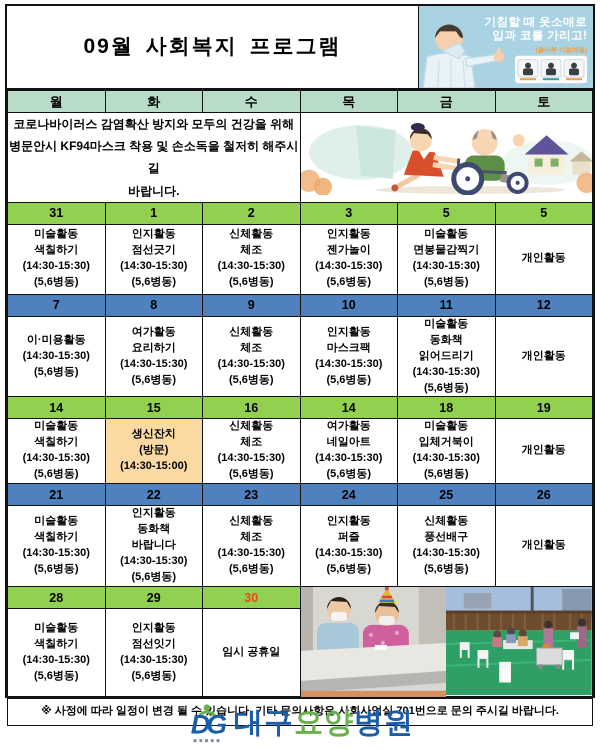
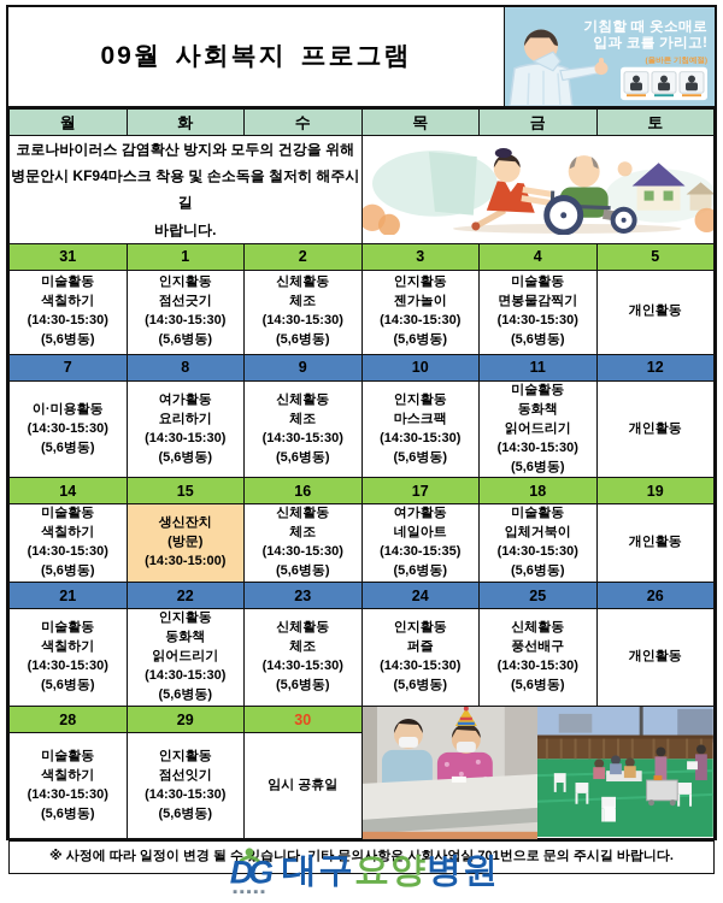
  09월 사회복지 프로그램
  기침할 때 옷소매로
  입과 코를 가리고!
  월	화	수	목	금	토
  코로나바이러스 감염확산 방지와 모두의 건강을 위해 병문안시 KF94마스크 착용 및 손소독을 철저히 해주시길 바랍니다.
- 31	1	2	3	5	5
+ 31	1	2	3	4	5
  미술활동 색칠하기 (14:30-15:30) (5,6병동)	인지활동 점선긋기 (14:30-15:30) (5,6병동)	신체활동 체조 (14:30-15:30) (5,6병동)	인지활동 젠가놀이 (14:30-15:30) (5,6병동)	미술활동 면봉물감찍기 (14:30-15:30) (5,6병동)	개인활동
  7	8	9	10	11	12
  이·미용활동 (14:30-15:30) (5,6병동)	여가활동 요리하기 (14:30-15:30) (5,6병동)	신체활동 체조 (14:30-15:30) (5,6병동)	인지활동 마스크팩 (14:30-15:30) (5,6병동)	미술활동 동화책 읽어드리기 (14:30-15:30) (5,6병동)	개인활동
- 14	15	16	14	18	19
+ 14	15	16	17	18	19
- 미술활동 색칠하기 (14:30-15:30) (5,6병동)	생신잔치 (방문) (14:30-15:00)	신체활동 체조 (14:30-15:30) (5,6병동)	여가활동 네일아트 (14:30-15:30) (5,6병동)	미술활동 입체거북이 (14:30-15:30) (5,6병동)	개인활동
+ 미술활동 색칠하기 (14:30-15:30) (5,6병동)	생신잔치 (방문) (14:30-15:00)	신체활동 체조 (14:30-15:30) (5,6병동)	여가활동 네일아트 (14:30-15:35) (5,6병동)	미술활동 입체거북이 (14:30-15:30) (5,6병동)	개인활동
  21	22	23	24	25	26
- 미술활동 색칠하기 (14:30-15:30) (5,6병동)	인지활동 동화책 바랍니다 (14:30-15:30) (5,6병동)	신체활동 체조 (14:30-15:30) (5,6병동)	인지활동 퍼즐 (14:30-15:30) (5,6병동)	신체활동 풍선배구 (14:30-15:30) (5,6병동)	개인활동
+ 미술활동 색칠하기 (14:30-15:30) (5,6병동)	인지활동 동화책 읽어드리기 (14:30-15:30) (5,6병동)	신체활동 체조 (14:30-15:30) (5,6병동)	인지활동 퍼즐 (14:30-15:30) (5,6병동)	신체활동 풍선배구 (14:30-15:30) (5,6병동)	개인활동
  28	29	30
  미술활동 색칠하기 (14:30-15:30) (5,6병동)	인지활동 점선잇기 (14:30-15:30) (5,6병동)	임시 공휴일
  ※ 사정에 따라 일정이 변경 될 수습니다. 기타 문의사항은 사회사업실 701번으로 문의 주시길 바랍니다.
  DG
  대구요양병원
